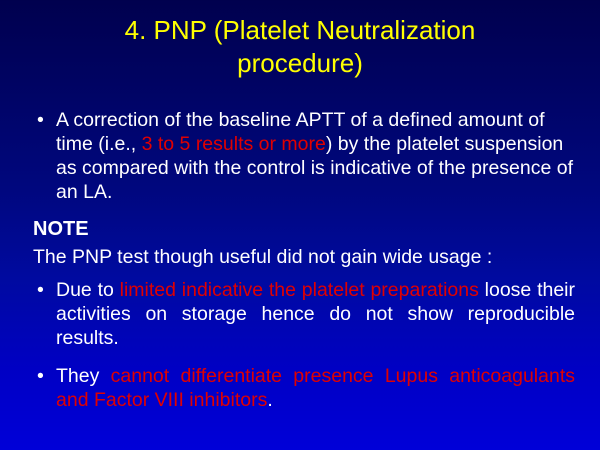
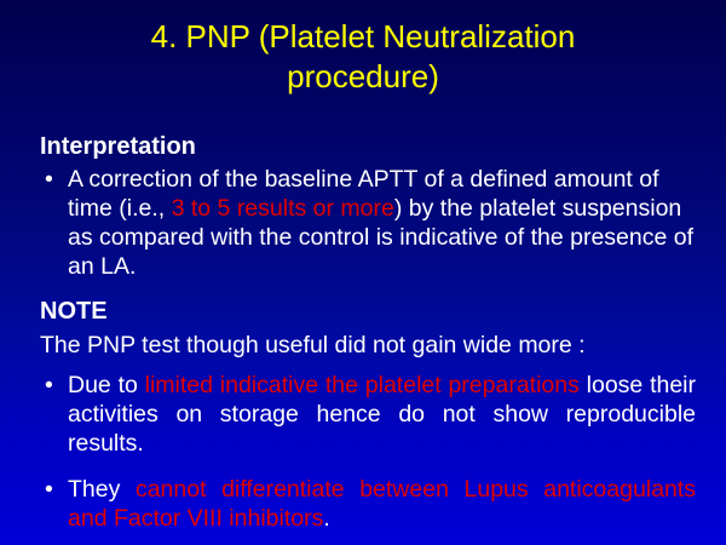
  4. PNP (Platelet Neutralization
  procedure)
+ Interpretation
  •
  A correction of the baseline APTT of a defined amount of time (i.e., 3 to 5 results or more) by the platelet suspension as compared with the control is indicative of the presence of an LA.
  NOTE
- The PNP test though useful did not gain wide usage :
+ The PNP test though useful did not gain wide more :
  •
  Due to limited indicative the platelet preparations loose their activities on storage hence do not show reproducible results.
  •
- They cannot differentiate presence Lupus anticoagulants and Factor VIII inhibitors.
+ They cannot differentiate between Lupus anticoagulants and Factor VIII inhibitors.
